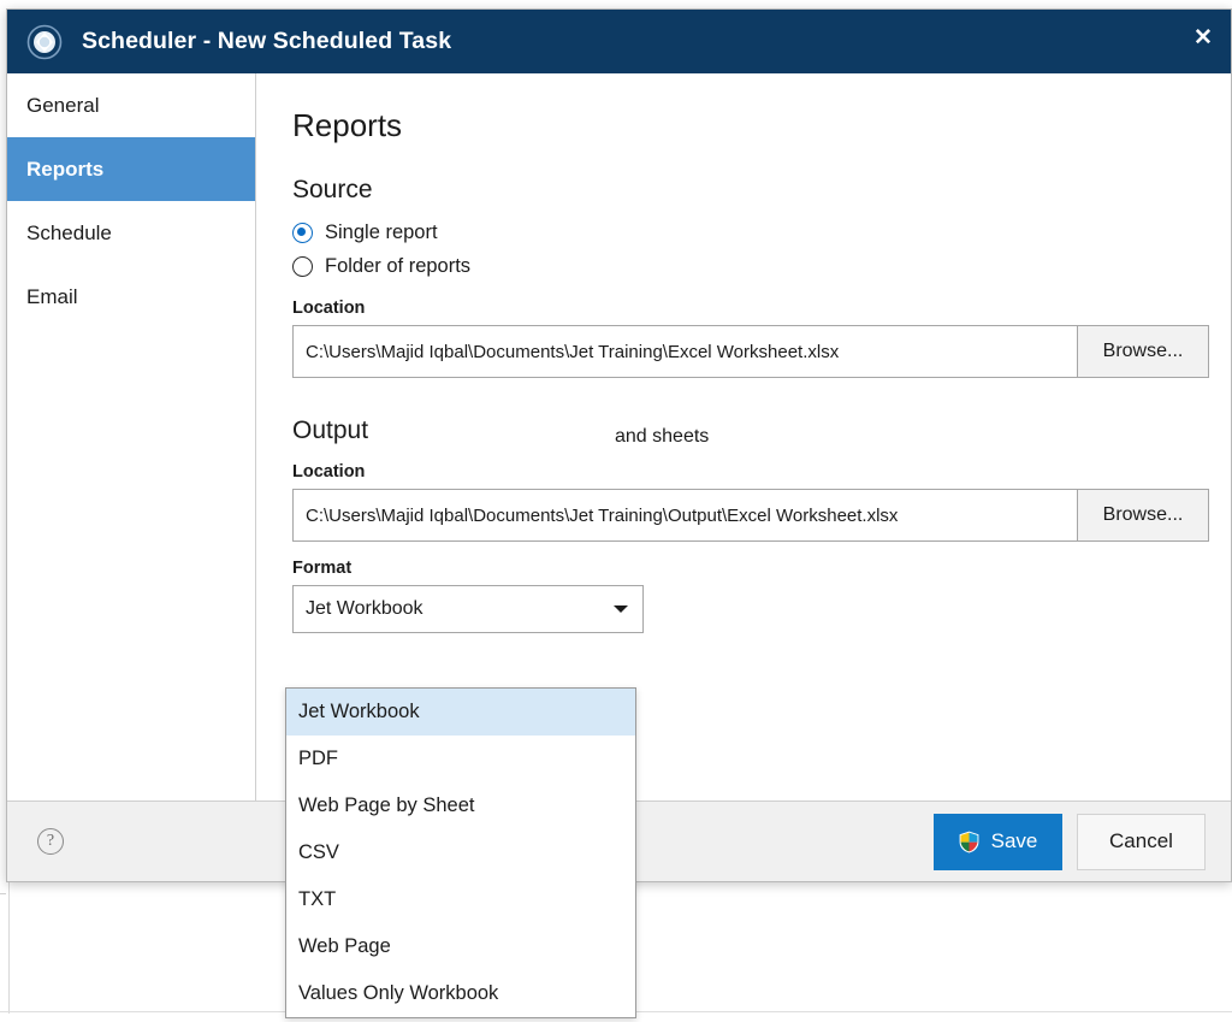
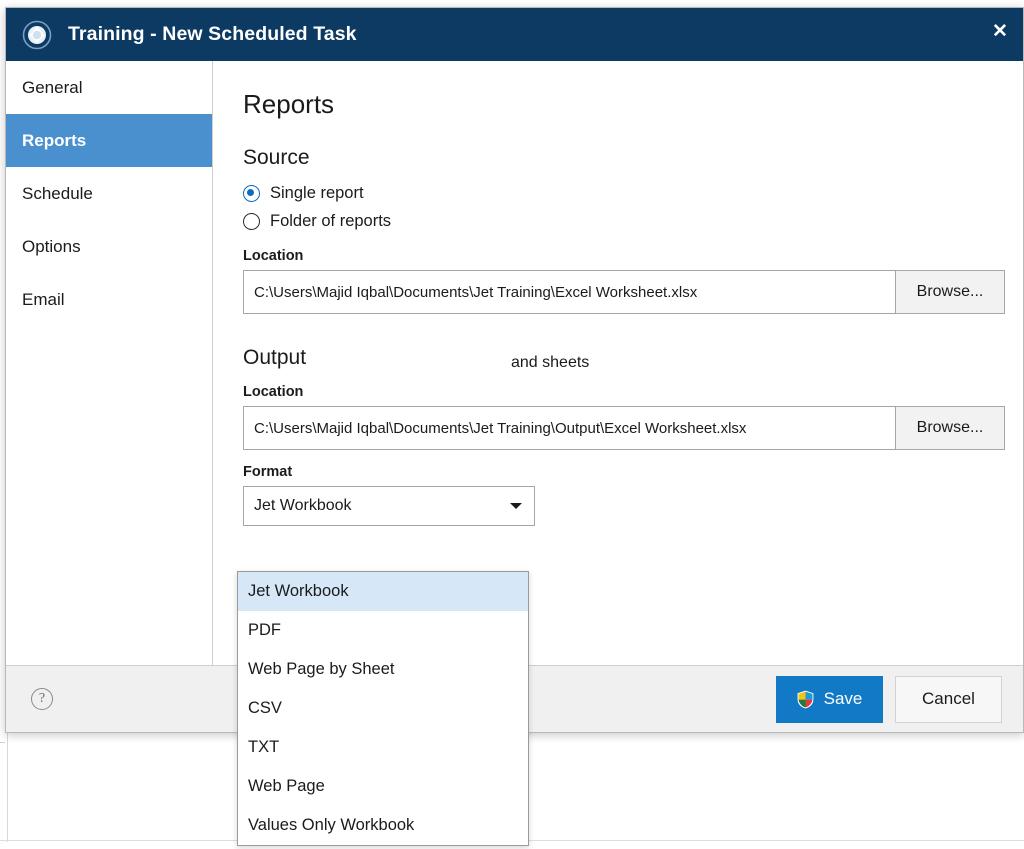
- Scheduler - New Scheduled Task
+ Training - New Scheduled Task
  ✕
  General
  Reports
  Schedule
+ Options
  Email
  Reports
  Source
  Single report
  Folder of reports
  Location
  C:\Users\Majid Iqbal\Documents\Jet Training\Excel Worksheet.xlsx
  Browse...
  Output
  Location
  C:\Users\Majid Iqbal\Documents\Jet Training\Output\Excel Worksheet.xlsx
  Browse...
  Format
  Jet Workbook
  and sheets
  ?
  Save
  Cancel
  Jet Workbook
  PDF
  Web Page by Sheet
  CSV
  TXT
  Web Page
  Values Only Workbook
